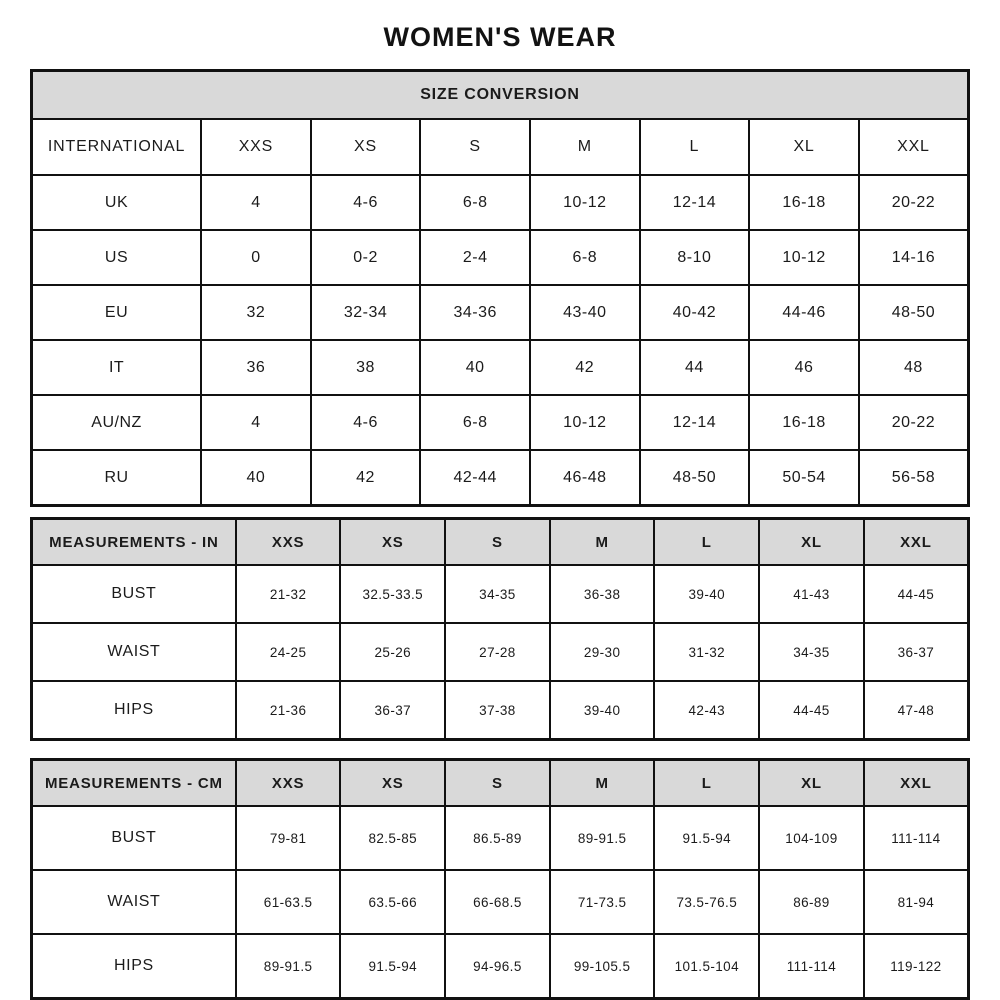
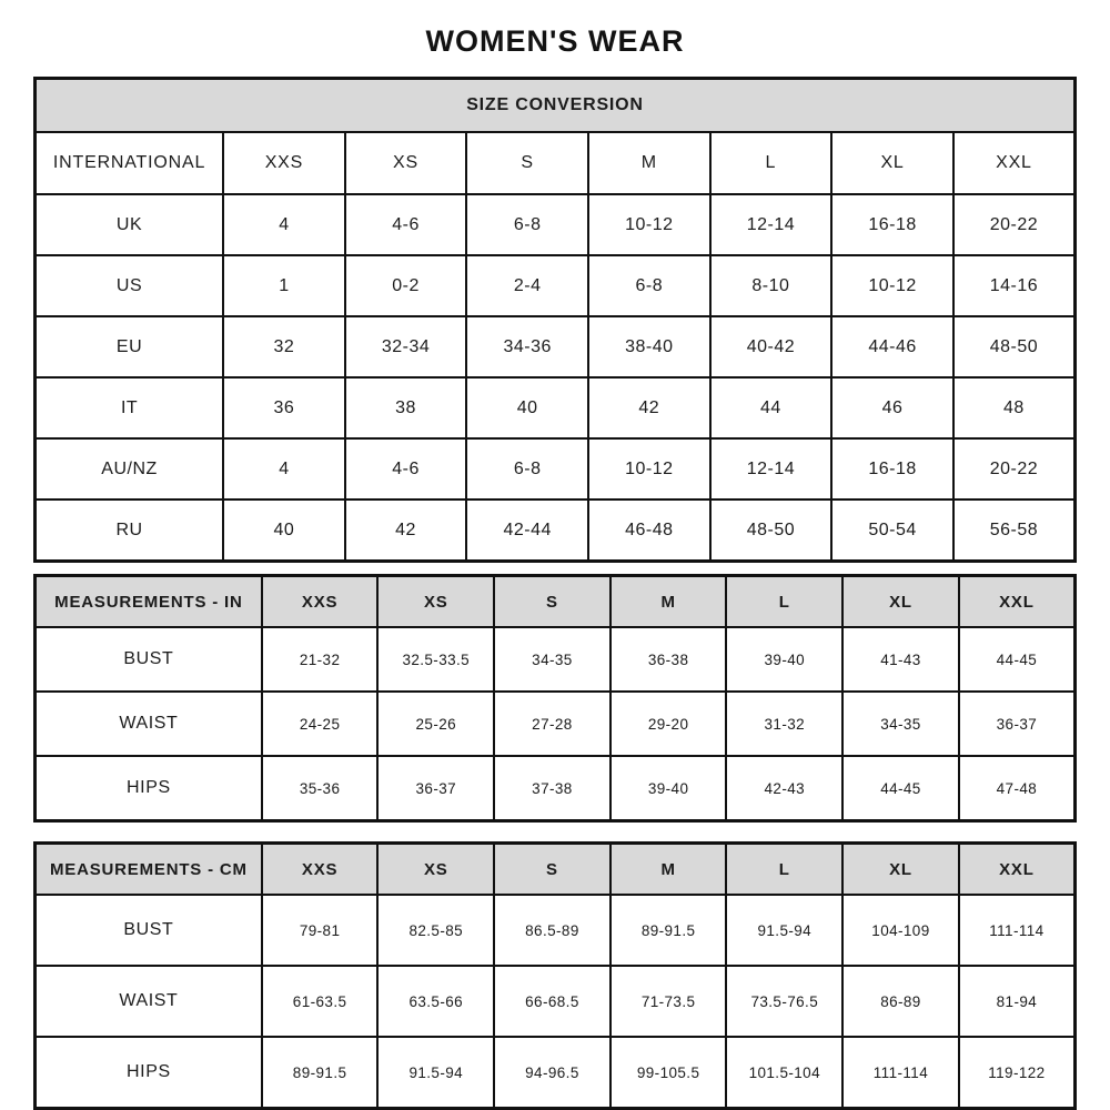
  WOMEN'S WEAR
  SIZE CONVERSION
  INTERNATIONAL	XXS	XS	S	M	L	XL	XXL
  UK	4	4-6	6-8	10-12	12-14	16-18	20-22
- US	0	0-2	2-4	6-8	8-10	10-12	14-16
+ US	1	0-2	2-4	6-8	8-10	10-12	14-16
- EU	32	32-34	34-36	43-40	40-42	44-46	48-50
+ EU	32	32-34	34-36	38-40	40-42	44-46	48-50
  IT	36	38	40	42	44	46	48
  AU/NZ	4	4-6	6-8	10-12	12-14	16-18	20-22
  RU	40	42	42-44	46-48	48-50	50-54	56-58
  MEASUREMENTS - IN	XXS	XS	S	M	L	XL	XXL
  BUST	21-32	32.5-33.5	34-35	36-38	39-40	41-43	44-45
- WAIST	24-25	25-26	27-28	29-30	31-32	34-35	36-37
+ WAIST	24-25	25-26	27-28	29-20	31-32	34-35	36-37
- HIPS	21-36	36-37	37-38	39-40	42-43	44-45	47-48
+ HIPS	35-36	36-37	37-38	39-40	42-43	44-45	47-48
  MEASUREMENTS - CM	XXS	XS	S	M	L	XL	XXL
  BUST	79-81	82.5-85	86.5-89	89-91.5	91.5-94	104-109	111-114
  WAIST	61-63.5	63.5-66	66-68.5	71-73.5	73.5-76.5	86-89	81-94
  HIPS	89-91.5	91.5-94	94-96.5	99-105.5	101.5-104	111-114	119-122
